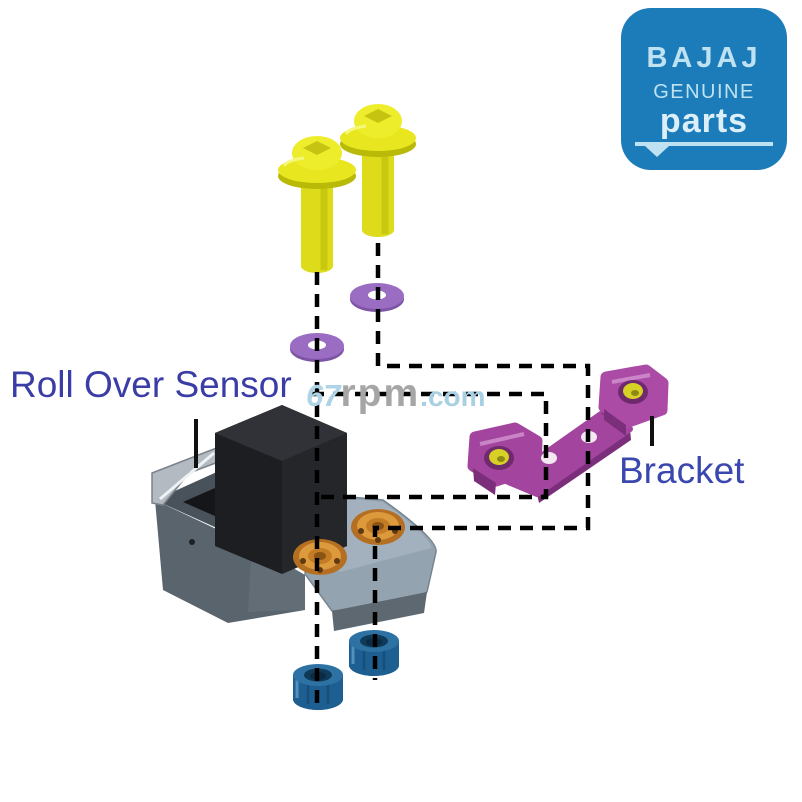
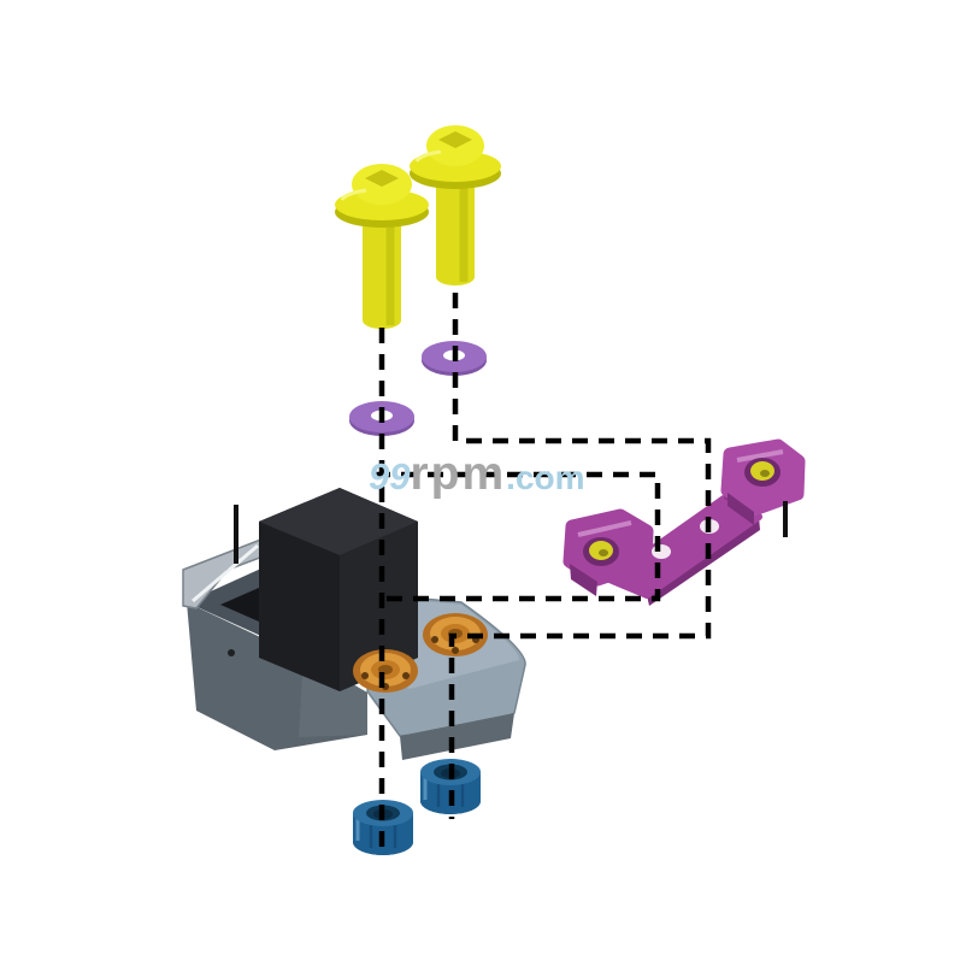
- Roll Over Sensor
- Bracket
- 67rpm.com
+ 99rpm.com
- BAJAJ
- GENUINE
- parts
